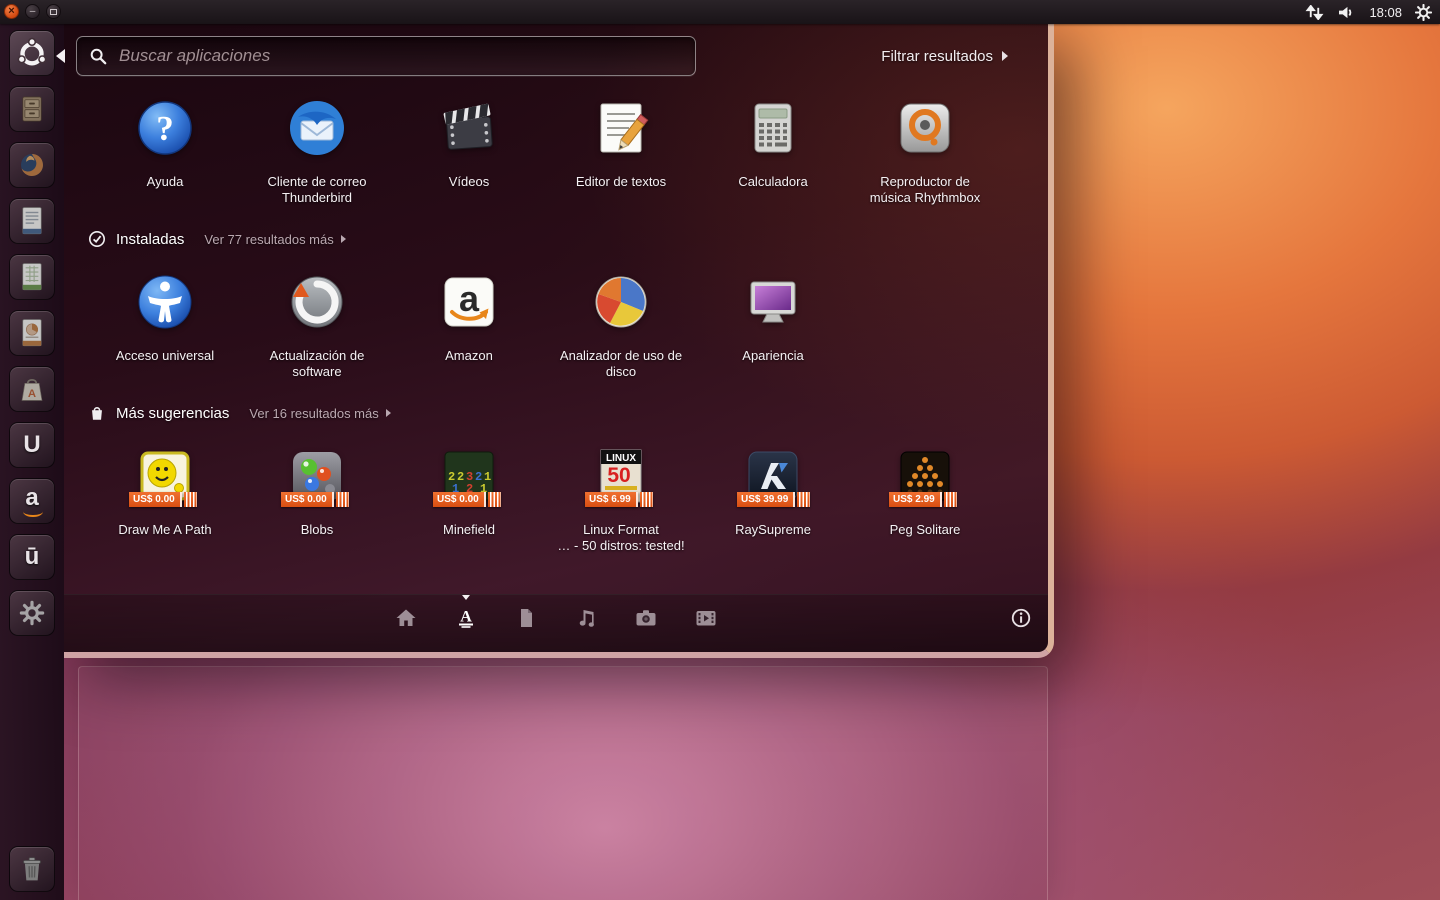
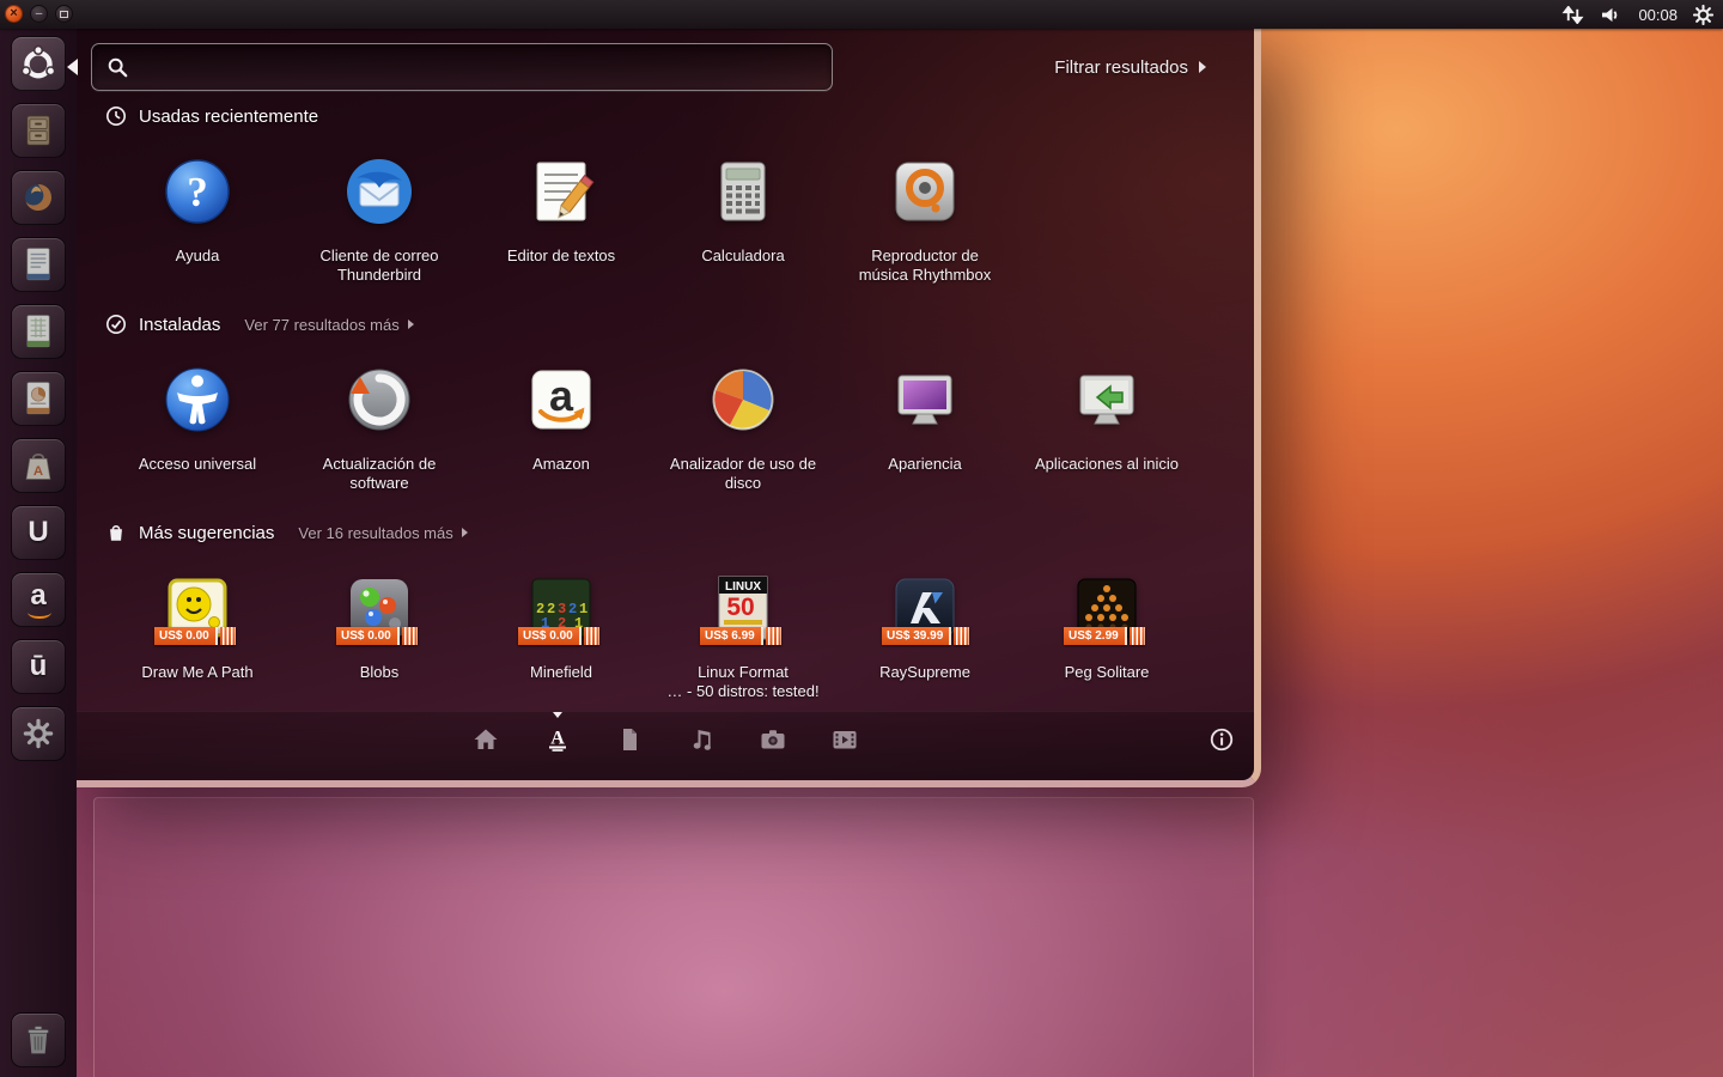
- Buscar aplicaciones
  Filtrar resultados
+ Usadas recientemente
  ?
  Ayuda
  Cliente de correo
  Thunderbird
- Vídeos
  Editor de textos
  Calculadora
  Reproductor de
  música Rhythmbox
  Instaladas
  Ver 77 resultados más
  Acceso universal
  Actualización de
  software
  a
  Amazon
  Analizador de uso de
  disco
  Apariencia
+ Aplicaciones al inicio
  Más sugerencias
  Ver 16 resultados más
  US$ 0.00
  Draw Me A Path
  US$ 0.00
  Blobs
  2
  2
  3
  2
  1
  1
  2
  1
  US$ 0.00
  Minefield
  LINUX
  50
  US$ 6.99
  Linux Format
  … - 50 distros: tested!
  US$ 39.99
  RaySupreme
  US$ 2.99
  Peg Solitare
  A
  A
  U
  a
  ū
  ×
  –
- 18:08
+ 00:08
